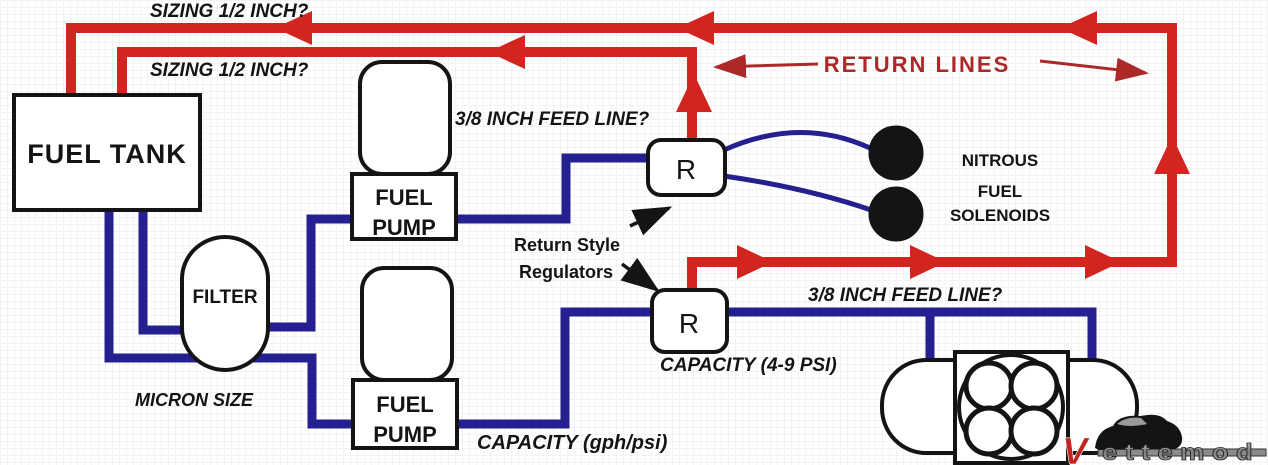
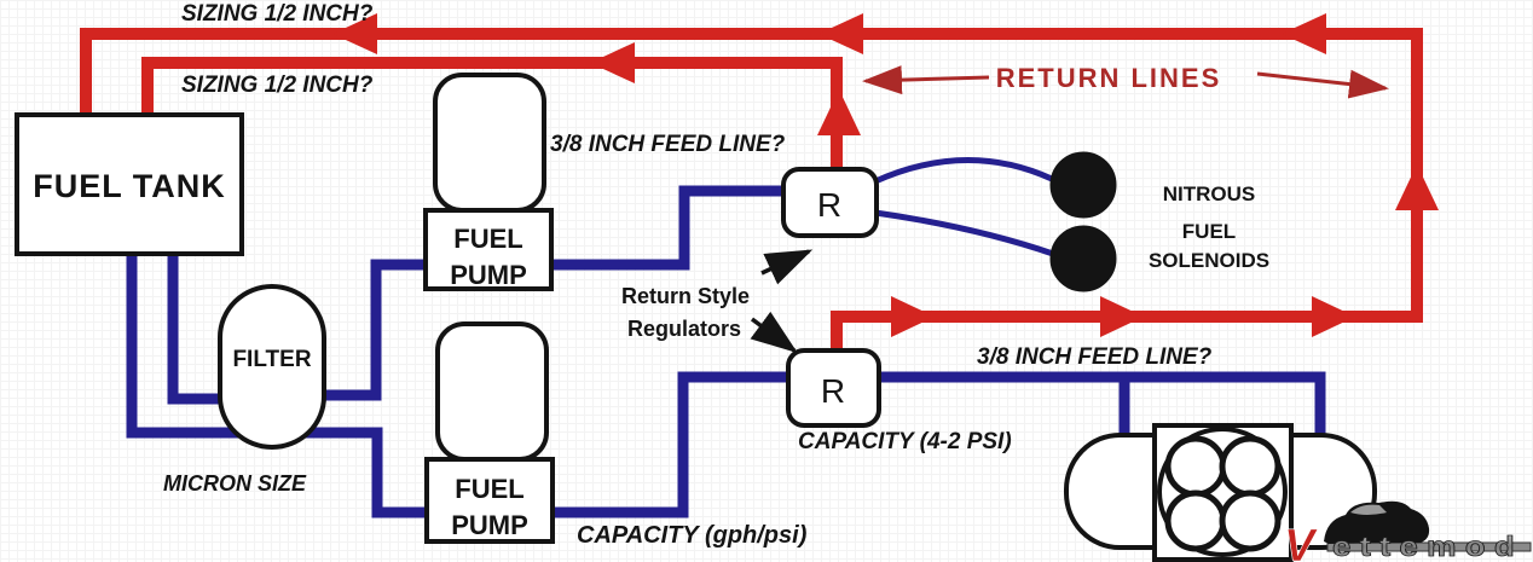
  FUEL TANK
  FILTER
  FUEL
  PUMP
  FUEL
  PUMP
  R
  R
  NITROUS
  FUEL
  SOLENOIDS
  SIZING 1/2 INCH?
  SIZING 1/2 INCH?
  3/8 INCH FEED LINE?
  RETURN LINES
  Return Style
  Regulators
  3/8 INCH FEED LINE?
- CAPACITY (4-9 PSI)
+ CAPACITY (4-2 PSI)
  CAPACITY (gph/psi)
  MICRON SIZE
  V
  ettemod
